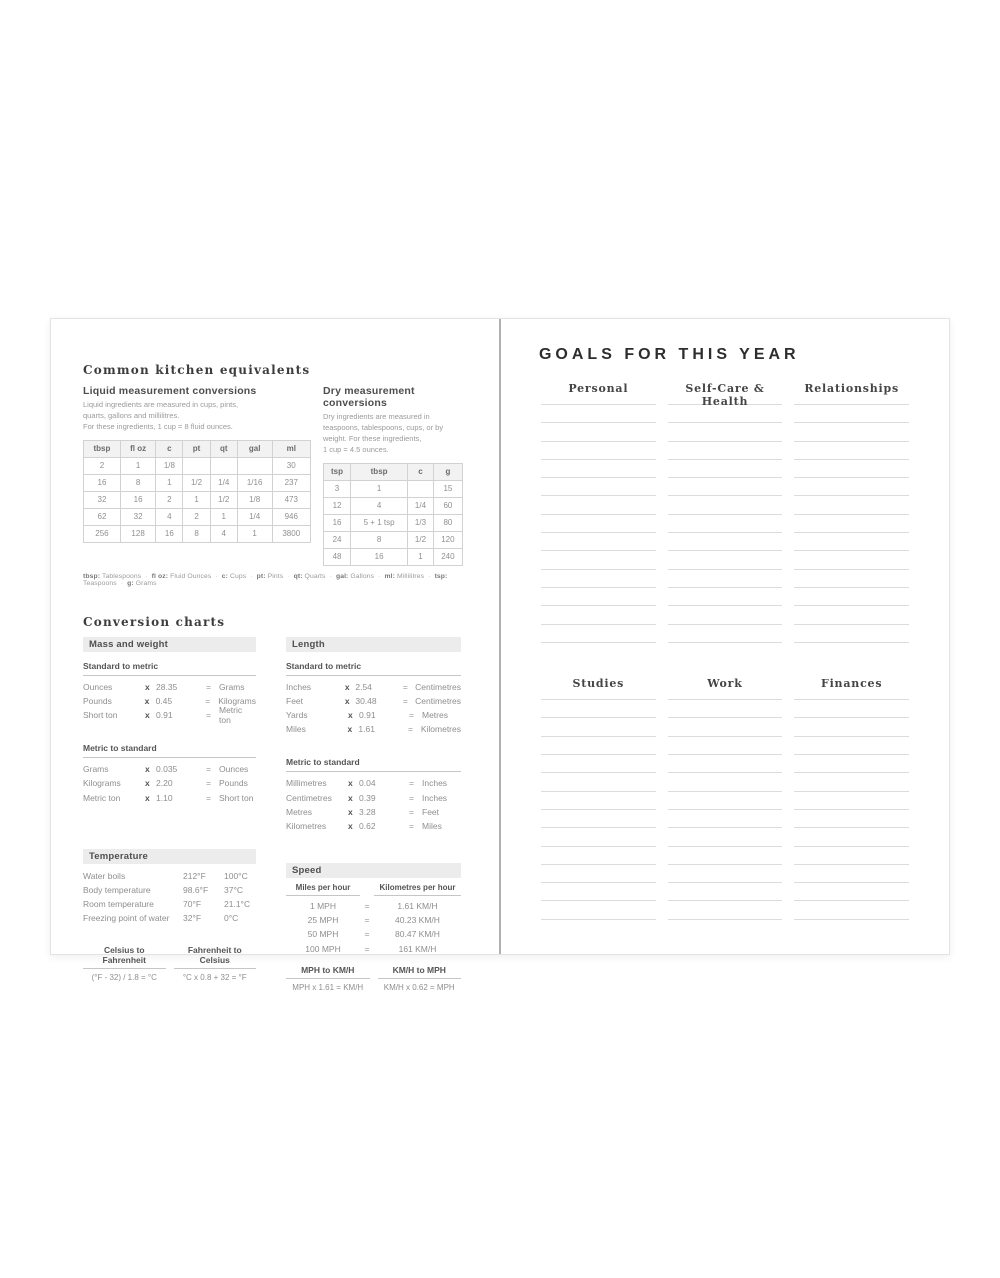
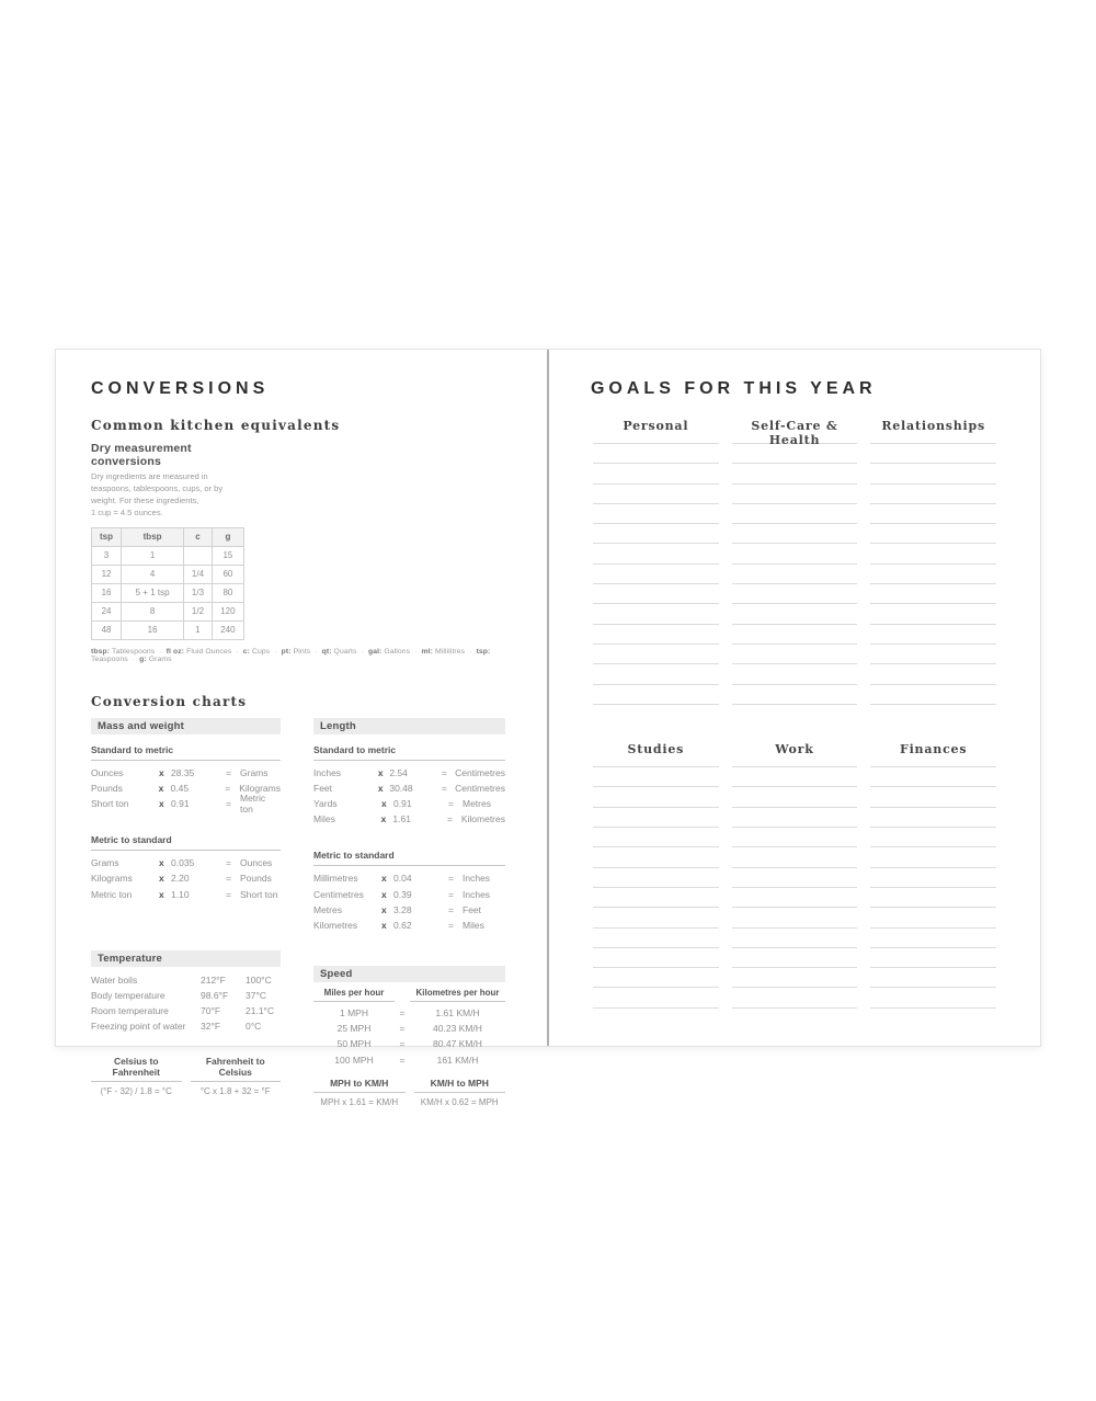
+ CONVERSIONS
  Common kitchen equivalents
- Liquid measurement conversions
- Liquid ingredients are measured in cups, pints,
- quarts, gallons and millilitres.
- For these ingredients, 1 cup = 8 fluid ounces.
- tbsp	fl oz	c	pt	qt	gal	ml
- 2	1	1/8				30
- 16	8	1	1/2	1/4	1/16	237
- 32	16	2	1	1/2	1/8	473
- 62	32	4	2	1	1/4	946
- 256	128	16	8	4	1	3800
  Dry measurement conversions
  Dry ingredients are measured in
  teaspoons, tablespoons, cups, or by
  weight. For these ingredients,
  1 cup = 4.5 ounces.
  tsp	tbsp	c	g
  3	1		15
  12	4	1/4	60
  16	5 + 1 tsp	1/3	80
  24	8	1/2	120
  48	16	1	240
  Conversion charts
  Mass and weight
  Standard to metric
  Ounces
  x
  28.35
  =
  Grams
  Pounds
  x
  0.45
  =
  Kilograms
  Short ton
  x
  0.91
  =
  Metric ton
  Metric to standard
  Grams
  x
  0.035
  =
  Ounces
  Kilograms
  x
  2.20
  =
  Pounds
  Metric ton
  x
  1.10
  =
  Short ton
  Temperature
  Water boils
  212°F
  100°C
  Body temperature
  98.6°F
  37°C
  Room temperature
  70°F
  21.1°C
  Freezing point of water
  32°F
  0°C
  Celsius to Fahrenheit
  (°F - 32) / 1.8 = °C
  Fahrenheit to Celsius
- °C x 0.8 + 32 = °F
+ °C x 1.8 + 32 = °F
  Length
  Standard to metric
  Inches
  x
  2.54
  =
  Centimetres
  Feet
  x
  30.48
  =
  Centimetres
  Yards
  x
  0.91
  =
  Metres
  Miles
  x
  1.61
  =
  Kilometres
  Metric to standard
  Millimetres
  x
  0.04
  =
  Inches
  Centimetres
  x
  0.39
  =
  Inches
  Metres
  x
  3.28
  =
  Feet
  Kilometres
  x
  0.62
  =
  Miles
  Speed
  Miles per hour
  Kilometres per hour
  1 MPH
  =
  1.61 KM/H
  25 MPH
  =
  40.23 KM/H
  50 MPH
  =
  80.47 KM/H
  100 MPH
  =
  161 KM/H
  MPH to KM/H
  MPH x 1.61 = KM/H
  KM/H to MPH
  KM/H x 0.62 = MPH
  GOALS FOR THIS YEAR
  Personal
  Self-Care & Health
  Relationships
  Studies
  Work
  Finances
